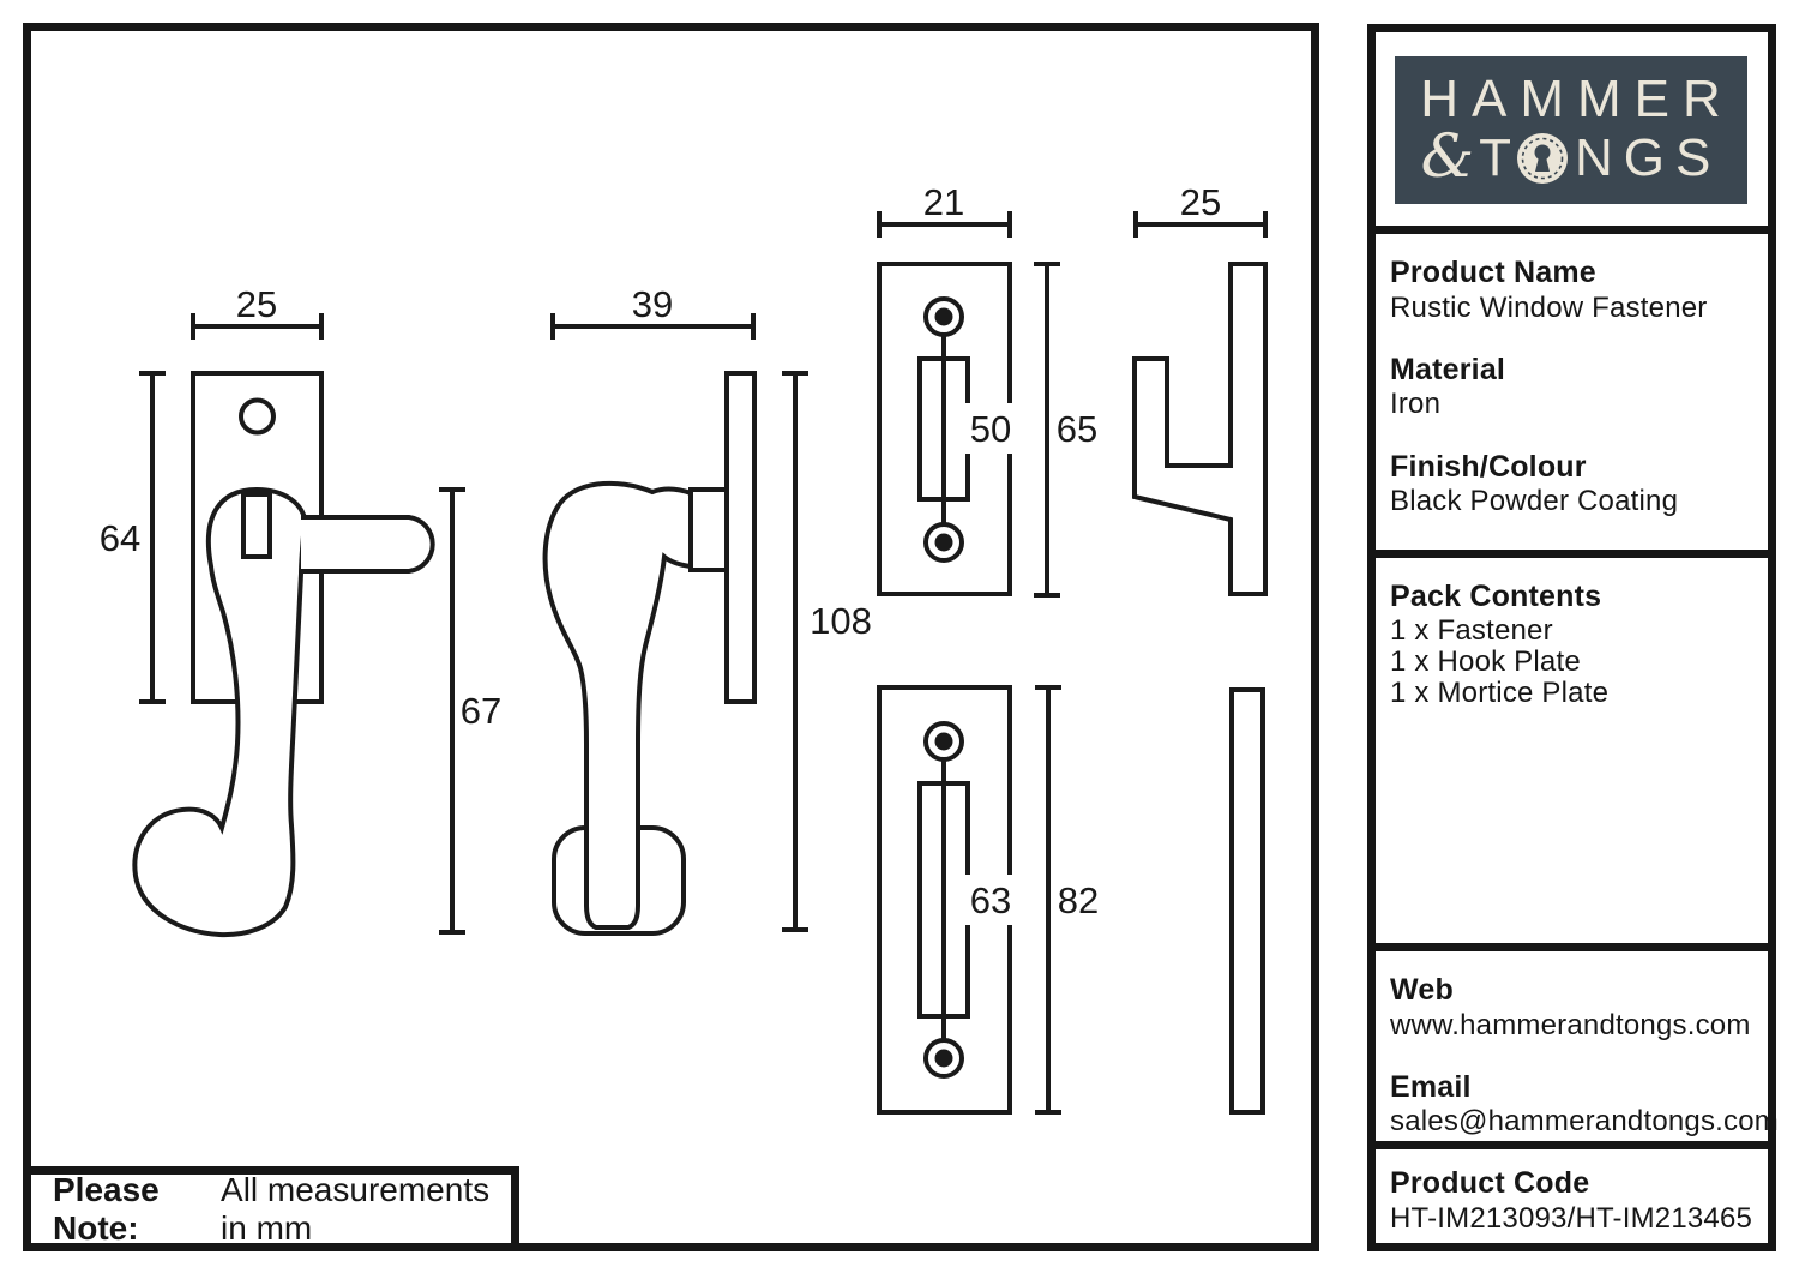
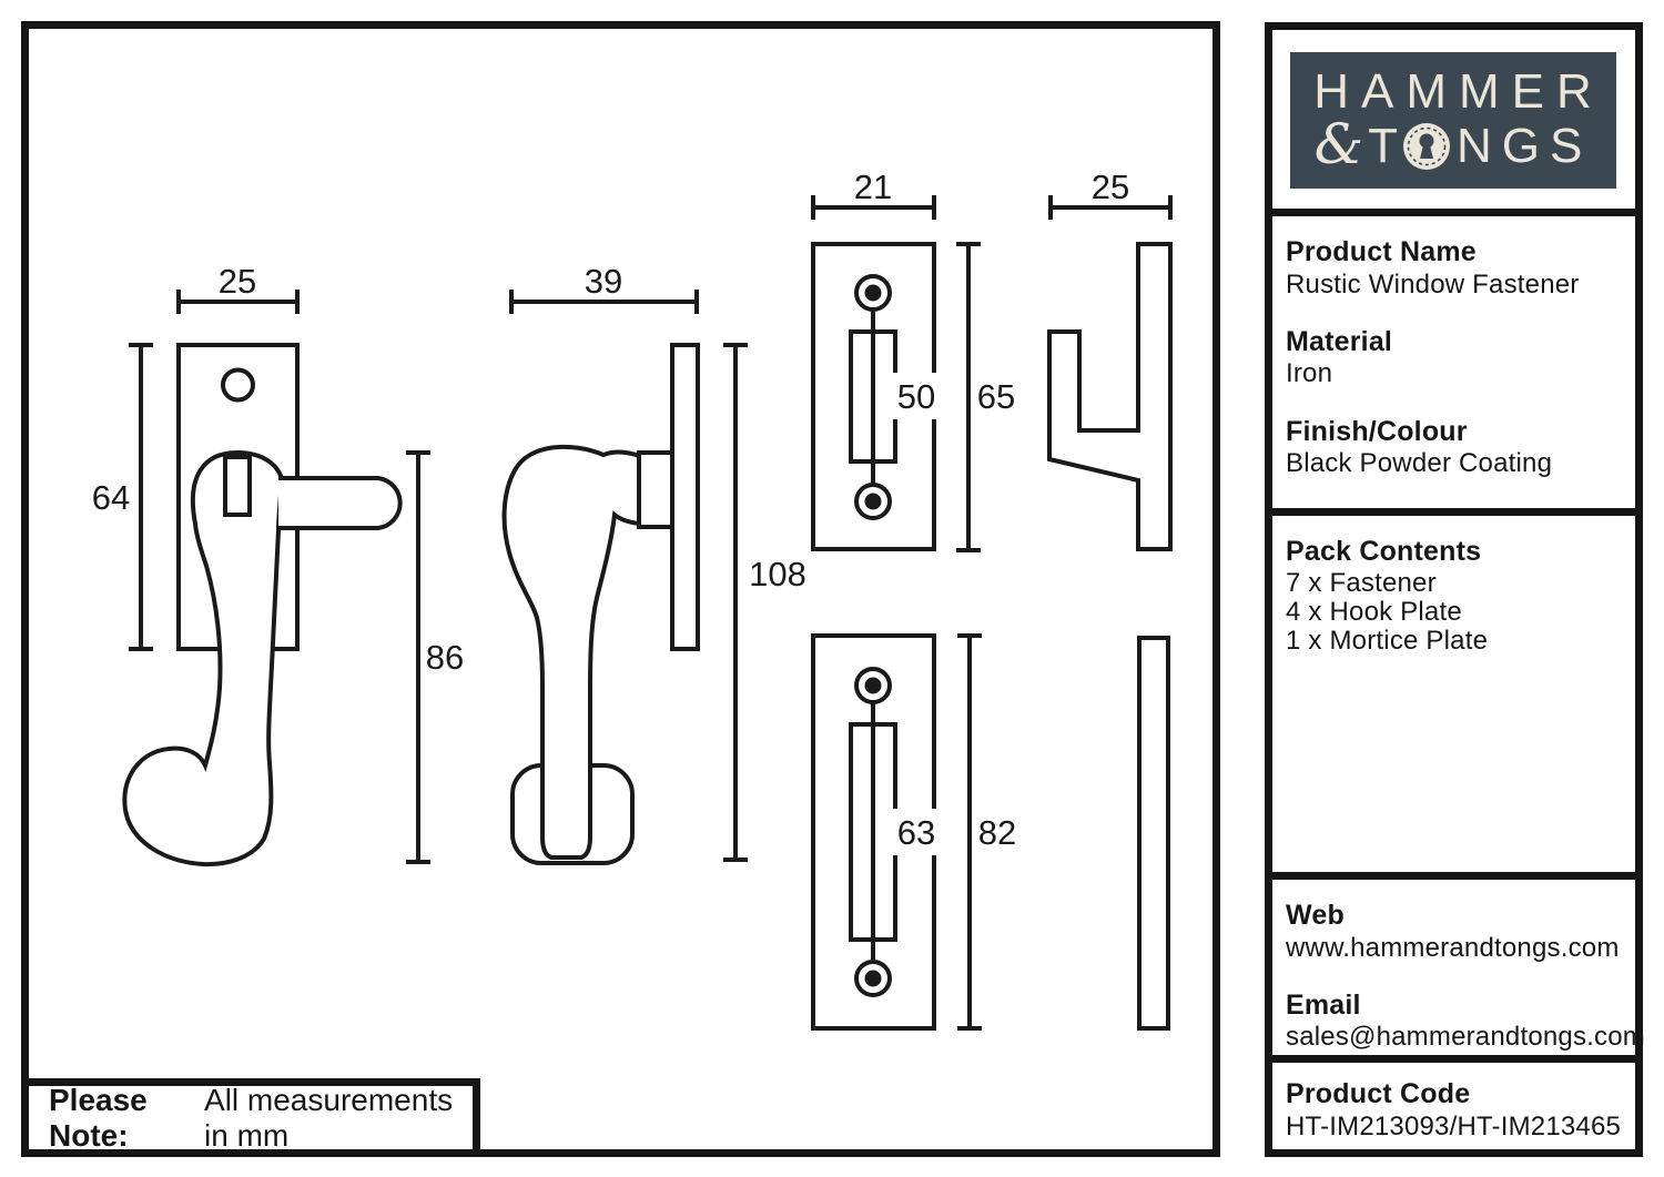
  25
  64
- 67
+ 86
  39
  108
  21
  50
  65
  25
  63
  82
  Please Note:
  All measurements in mm
  HAMMER
  &
  T
  NGS
  Product Name
  Rustic Window Fastener
  Material
  Iron
  Finish/Colour
  Black Powder Coating
  Pack Contents
- 1 x Fastener
+ 7 x Fastener
- 1 x Hook Plate
+ 4 x Hook Plate
  1 x Mortice Plate
  Web
  www.hammerandtongs.com
  Email
  sales@hammerandtongs.com
  Product Code
  HT-IM213093/HT-IM213465
